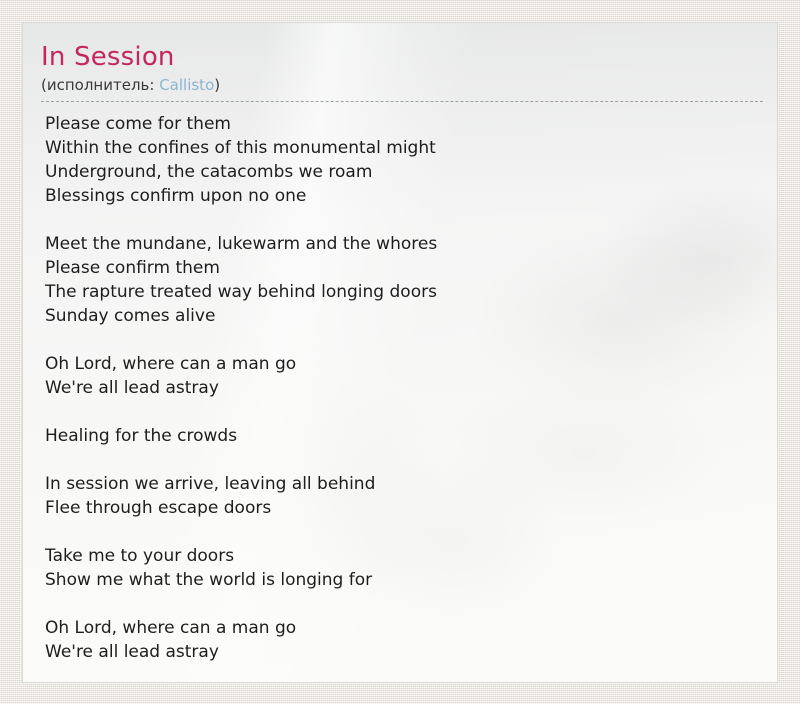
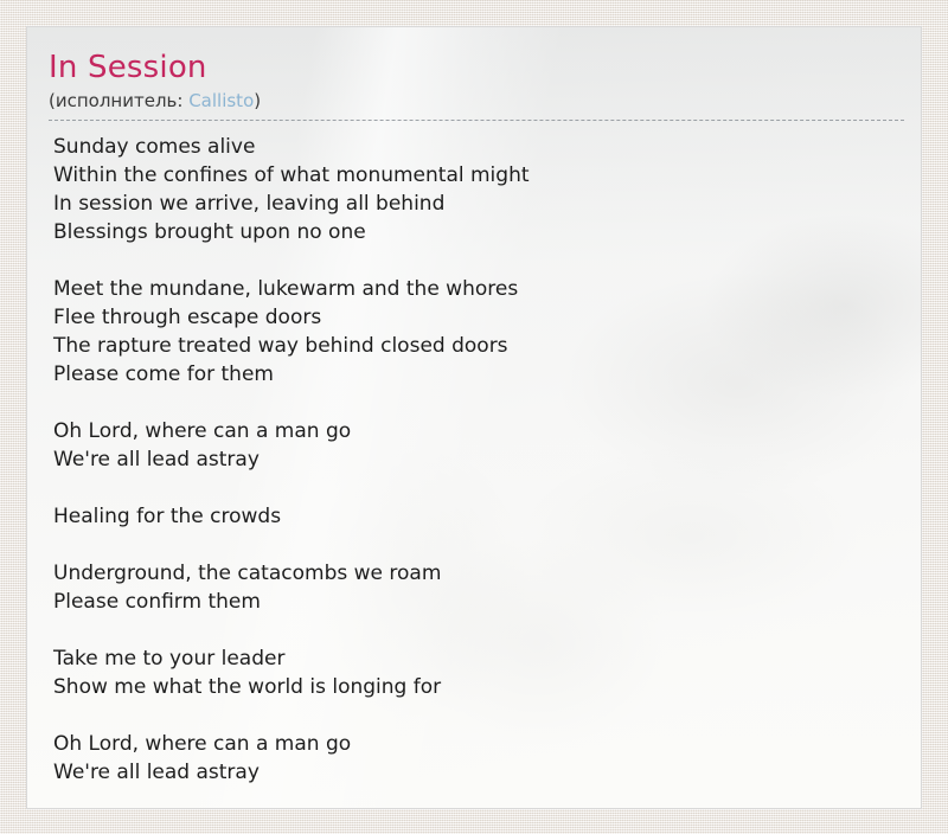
  In Session
  (исполнитель: Callisto)
- Please come for them
+ Sunday comes alive
- Within the confines of this monumental might
+ Within the confines of what monumental might
- Underground, the catacombs we roam
+ In session we arrive, leaving all behind
- Blessings confirm upon no one
+ Blessings brought upon no one
  Meet the mundane, lukewarm and the whores
- Please confirm them
+ Flee through escape doors
- The rapture treated way behind longing doors
+ The rapture treated way behind closed doors
- Sunday comes alive
+ Please come for them
  Oh Lord, where can a man go
  We're all lead astray
  Healing for the crowds
- In session we arrive, leaving all behind
+ Underground, the catacombs we roam
- Flee through escape doors
+ Please confirm them
- Take me to your doors
+ Take me to your leader
  Show me what the world is longing for
  Oh Lord, where can a man go
  We're all lead astray
